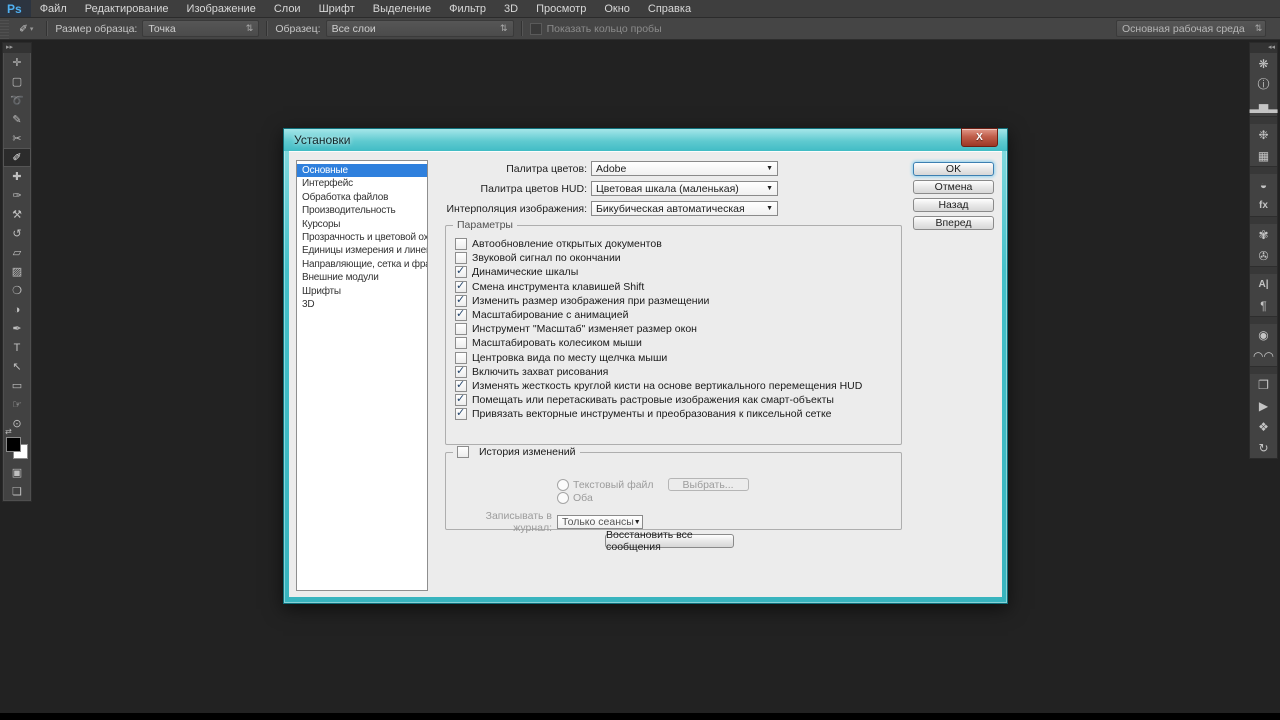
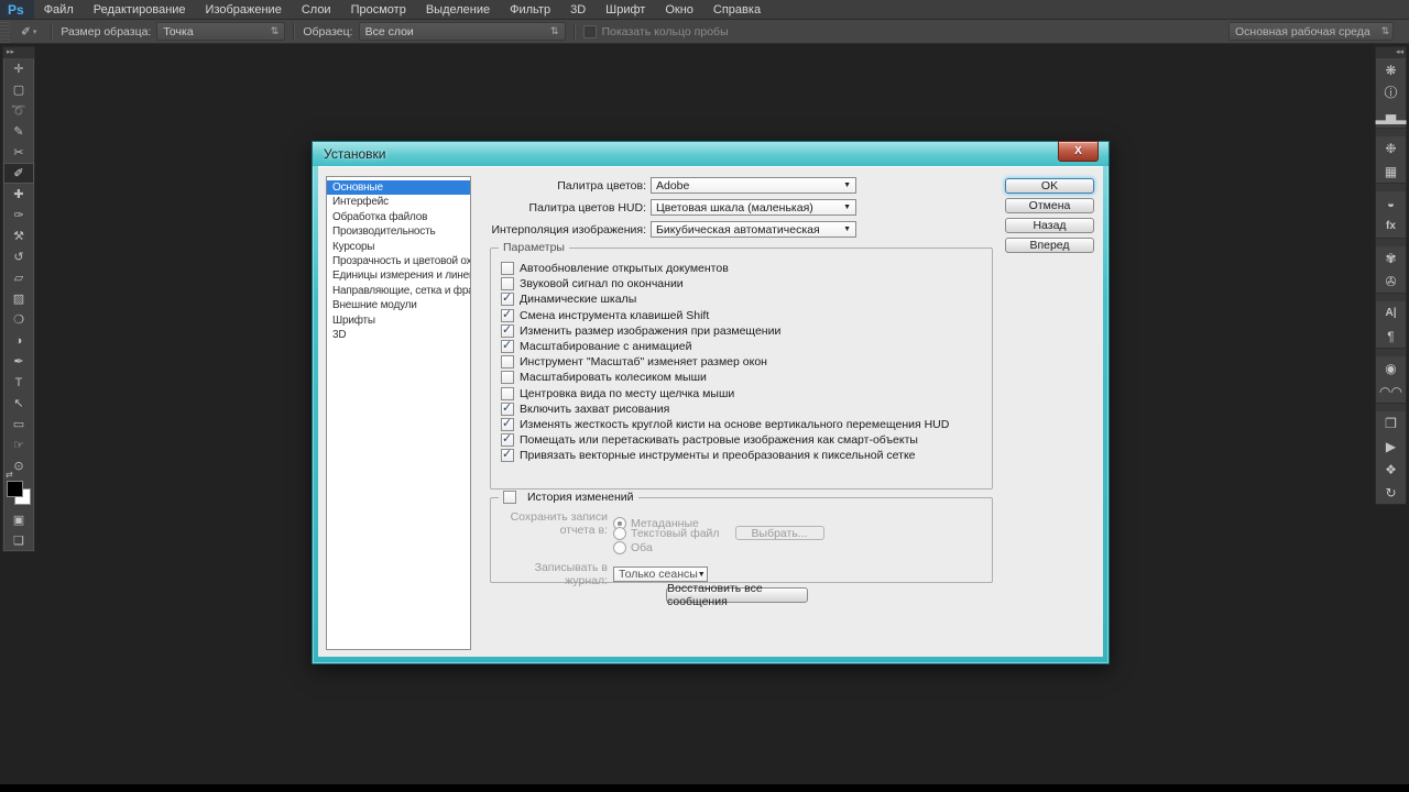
  Ps
  Файл
  Редактирование
  Изображение
  Слои
- Шрифт
+ Просмотр
  Выделение
  Фильтр
  3D
- Просмотр
+ Шрифт
  Окно
  Справка
  ✐
  Размер образца:
  Точка
  ⇅
  Образец:
  Все слои
  ⇅
  Показать кольцо пробы
  Основная рабочая среда
  ⇅
  ✛
  ▢
  ➰
  ✎
  ✂
  ✐
  ✚
  ✑
  ⚒
  ↺
  ▱
  ▨
  ❍
  ◑
  ✒
  T
  ↖
  ▭
  ☞
  ⊙
  ⇄
  ▣
  ❏
  ❋
  ⓘ
  ▂▅▂
  ❉
  ▦
  ◒
  fx
  ✾
  ✇
  A|
  ¶
  ◉
  ◠◠
  ❐
  ▶
  ❖
  ↻
  Установки
  X
  Основные
  Интерфейс
  Обработка файлов
  Производительность
  Курсоры
  Прозрачность и цветовой ох
  Единицы измерения и лине
  Направляющие, сетка и фр
  Внешние модули
  Шрифты
  3D
  Палитра цветов:
  Adobe
  Палитра цветов HUD:
  Цветовая шкала (маленькая)
  Интерполяция изображения:
  Бикубическая автоматическая
  OK
  Отмена
  Назад
  Вперед
  Параметры
  Автообновление открытых документов
  Звуковой сигнал по окончании
  Динамические шкалы
  Смена инструмента клавишей Shift
  Изменить размер изображения при размещении
  Масштабирование с анимацией
  Инструмент "Масштаб" изменяет размер окон
  Масштабировать колесиком мыши
  Центровка вида по месту щелчка мыши
  Включить захват рисования
  Изменять жесткость круглой кисти на основе вертикального перемещения HUD
  Помещать или перетаскивать растровые изображения как смарт-объекты
  Привязать векторные инструменты и преобразования к пиксельной сетке
  История изменений
+ Сохранить записи отчета в:
+ Метаданные
  Текстовый файл
  Выбрать...
  Оба
  Записывать в журнал:
  Только сеансы
  Восстановить все сообщения
